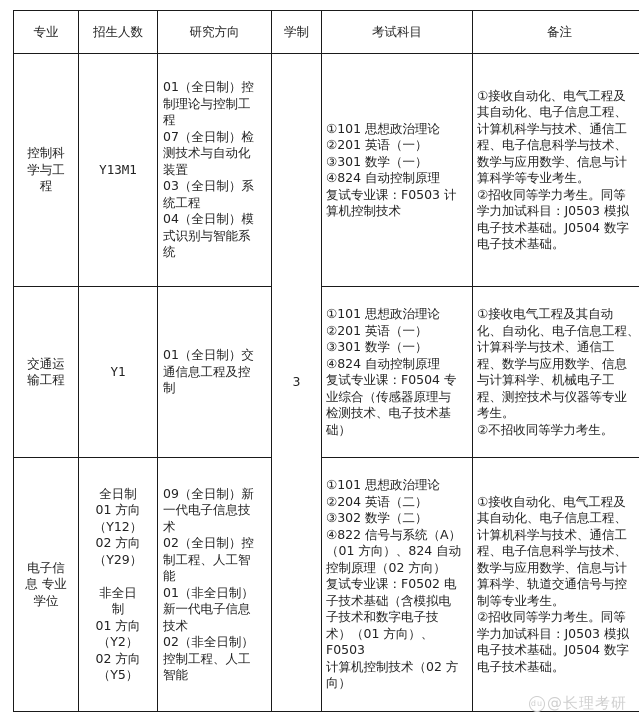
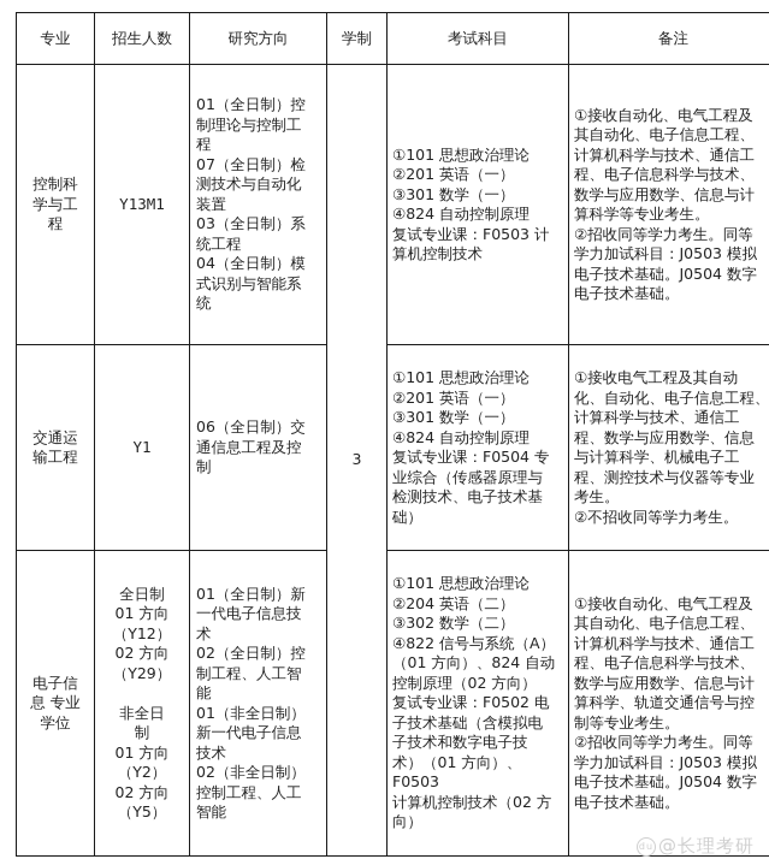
  专业	招生人数	研究方向	学制	考试科目	备注
  控制科学与工程	Y13M1	01（全日制）控制理论与控制工程07（全日制）检测技术与自动化装置03（全日制）系统工程04（全日制）模式识别与智能系统	3	①101 思想政治理论②201 英语（一）③301 数学（一）④824 自动控制原理复试专业课：F0503 计算机控制技术	①接收自动化、电气工程及其自动化、电子信息工程、计算机科学与技术、通信工程、电子信息科学与技术、数学与应用数学、信息与计算科学等专业考生。②招收同等学力考生。同等学力加试科目：J0503 模拟电子技术基础。J0504 数字电子技术基础。
- 交通运输工程	Y1	01（全日制）交通信息工程及控制	①101 思想政治理论②201 英语（一）③301 数学（一）④824 自动控制原理复试专业课：F0504 专业综合（传感器原理与检测技术、电子技术基础）	①接收电气工程及其自动化、自动化、电子信息工程、计算科学与技术、通信工程、数学与应用数学、信息与计算科学、机械电子工程、测控技术与仪器等专业考生。②不招收同等学力考生。
+ 交通运输工程	Y1	06（全日制）交通信息工程及控制	①101 思想政治理论②201 英语（一）③301 数学（一）④824 自动控制原理复试专业课：F0504 专业综合（传感器原理与检测技术、电子技术基础）	①接收电气工程及其自动化、自动化、电子信息工程、计算科学与技术、通信工程、数学与应用数学、信息与计算科学、机械电子工程、测控技术与仪器等专业考生。②不招收同等学力考生。
- 电子信息 专业学位	全日制01 方向（Y12）02 方向（Y29） 非全日制01 方向（Y2）02 方向（Y5）	09（全日制）新一代电子信息技术02（全日制）控制工程、人工智能01（非全日制）新一代电子信息技术02（非全日制）控制工程、人工智能	①101 思想政治理论②204 英语（二）③302 数学（二）④822 信号与系统（A）（01 方向）、824 自动控制原理（02 方向）复试专业课：F0502 电子技术基础（含模拟电子技术和数字电子技术）（01 方向）、F0503计算机控制技术（02 方向）	①接收自动化、电气工程及其自动化、电子信息工程、计算机科学与技术、通信工程、电子信息科学与技术、数学与应用数学、信息与计算科学、轨道交通信号与控制等专业考生。②招收同等学力考生。同等学力加试科目：J0503 模拟电子技术基础。J0504 数字电子技术基础。
+ 电子信息 专业学位	全日制01 方向（Y12）02 方向（Y29） 非全日制01 方向（Y2）02 方向（Y5）	01（全日制）新一代电子信息技术02（全日制）控制工程、人工智能01（非全日制）新一代电子信息技术02（非全日制）控制工程、人工智能	①101 思想政治理论②204 英语（二）③302 数学（二）④822 信号与系统（A）（01 方向）、824 自动控制原理（02 方向）复试专业课：F0502 电子技术基础（含模拟电子技术和数字电子技术）（01 方向）、F0503计算机控制技术（02 方向）	①接收自动化、电气工程及其自动化、电子信息工程、计算机科学与技术、通信工程、电子信息科学与技术、数学与应用数学、信息与计算科学、轨道交通信号与控制等专业考生。②招收同等学力考生。同等学力加试科目：J0503 模拟电子技术基础。J0504 数字电子技术基础。
  du @长理考研
